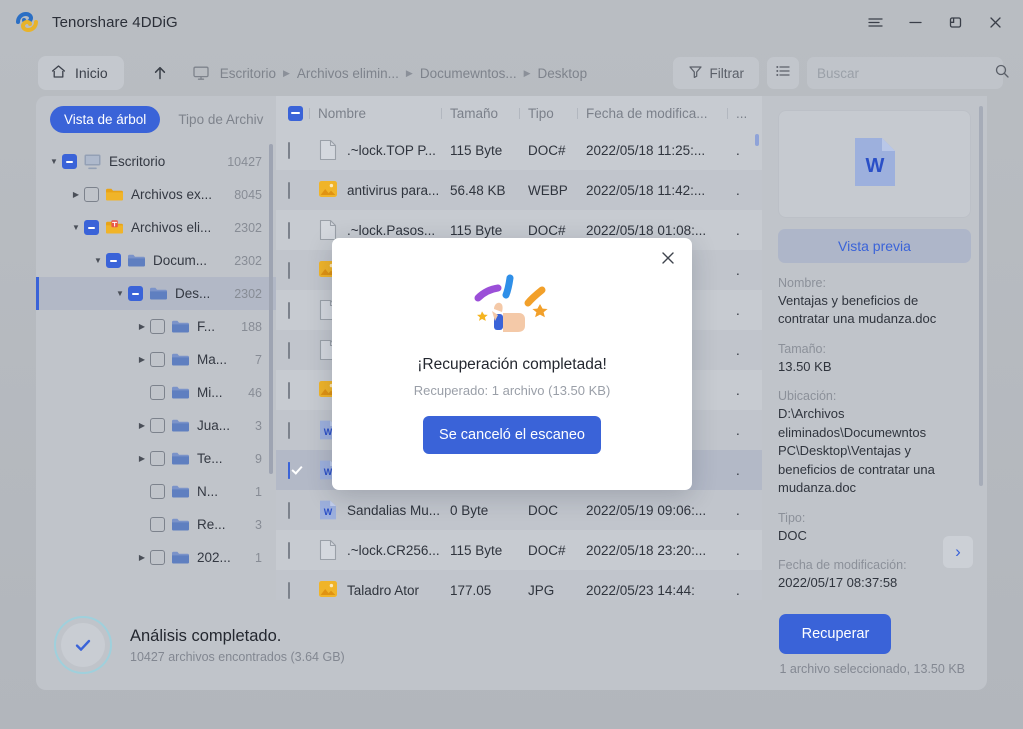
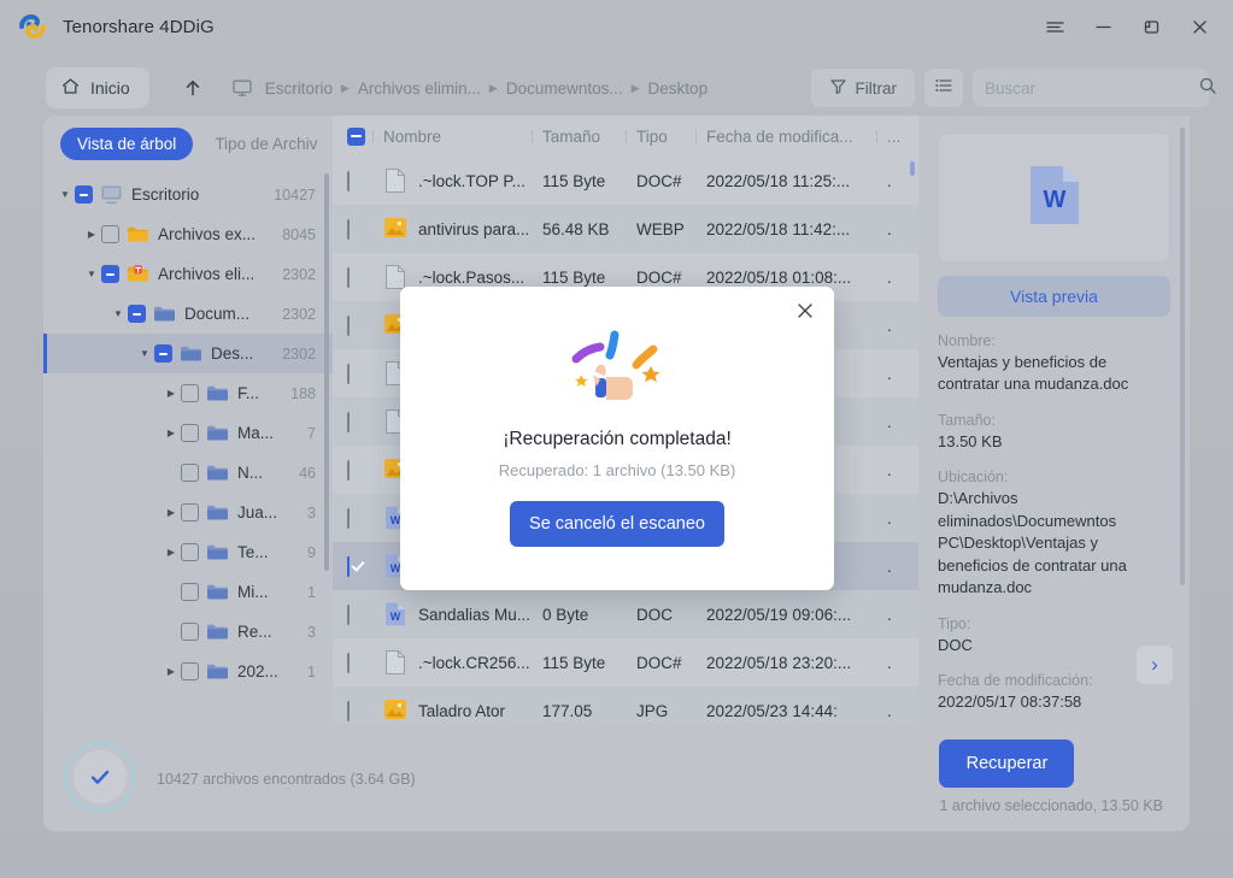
  Tenorshare 4DDiG
  Inicio
  Escritorio
  ▶
  Archivos elimin...
  ▶
  Documewntos...
  ▶
  Desktop
  Filtrar
  Buscar
  Vista de árbol
  Tipo de Archiv
  ▼
  Escritorio
  10427
  ▶
  Archivos ex...
  8045
  ▼
  Archivos eli...
  2302
  ▼
  Docum...
  2302
  ▼
  Des...
  2302
  ▶
  F...
  188
  ▶
  Ma...
  7
- Mi...
+ N...
  46
  ▶
  Jua...
  3
  ▶
  Te...
  9
- N...
+ Mi...
  1
  Re...
  3
  ▶
  202...
  1
  Nombre
  Tamaño
  Tipo
  Fecha de modifica...
  ...
  .~lock.TOP P...
  115 Byte
  DOC#
  2022/05/18 11:25:...
  .
  antivirus para...
  56.48 KB
  WEBP
  2022/05/18 11:42:...
  .
  .~lock.Pasos...
  115 Byte
  DOC#
  2022/05/18 01:08:...
  .
  .
  .
  .
  .
  W
  .
  W
  .
  W
  Sandalias Mu...
  0 Byte
  DOC
  2022/05/19 09:06:...
  .
  .~lock.CR256...
  115 Byte
  DOC#
  2022/05/18 23:20:...
  .
  Taladro Ator
  177.05
  JPG
  2022/05/23 14:44:
  .
  W
  Vista previa
  Nombre:
  Ventajas y beneficios de contratar una mudanza.doc
  Tamaño:
  13.50 KB
  Ubicación:
  D:\Archivos eliminados\Documewntos PC\Desktop\Ventajas y beneficios de contratar una mudanza.doc
  Tipo:
  DOC
  Fecha de modificación:
  2022/05/17 08:37:58
  ›
- Análisis completado.
  10427 archivos encontrados (3.64 GB)
  Recuperar
  1 archivo seleccionado, 13.50 KB
  ¡Recuperación completada!
  Recuperado: 1 archivo (13.50 KB)
  Se canceló el escaneo
